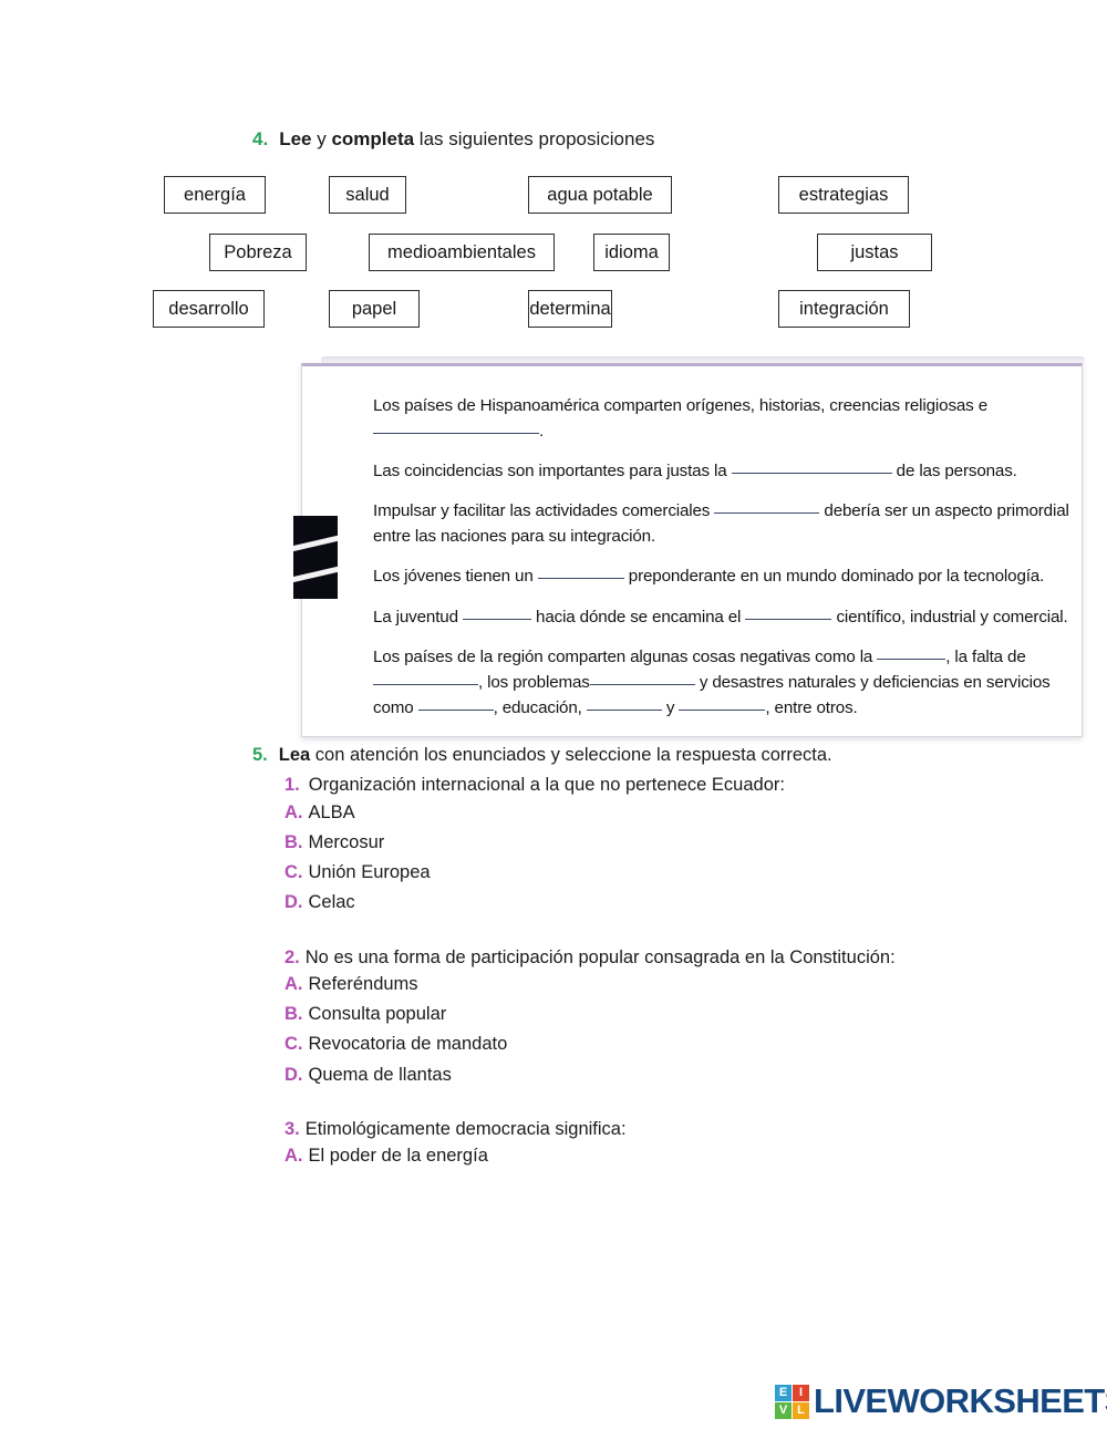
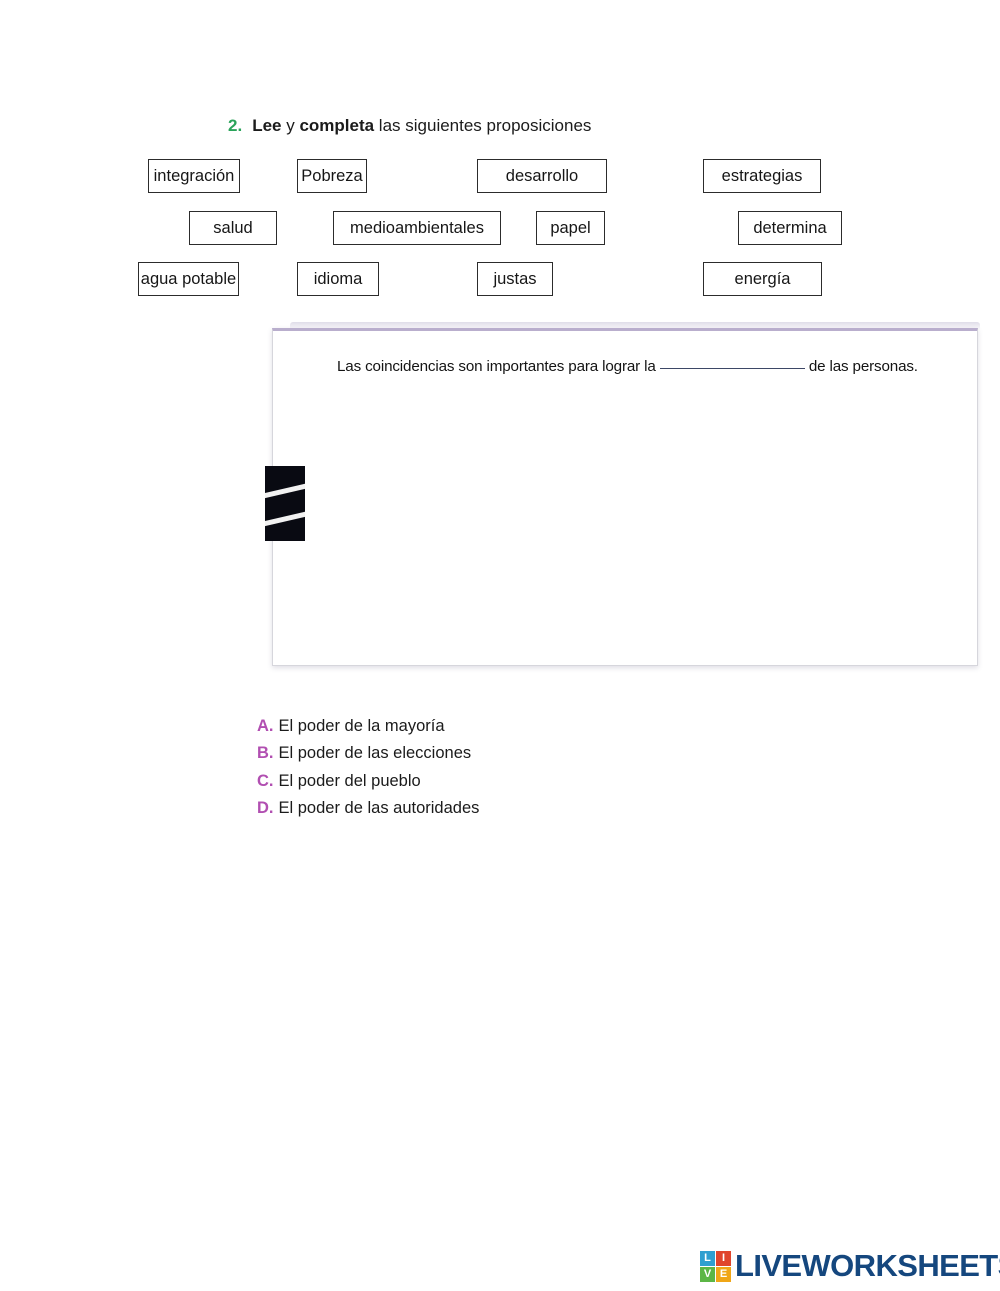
- 4. Lee y completa las siguientes proposiciones
+ 2. Lee y completa las siguientes proposiciones
- energía
+ integración
- salud
+ Pobreza
- agua potable
+ desarrollo
  estrategias
- Pobreza
+ salud
  medioambientales
- idioma
+ papel
- justas
+ determina
- desarrollo
+ agua potable
- papel
+ idioma
- determina
+ justas
- integración
+ energía
- Los países de Hispanoamérica comparten orígenes, historias, creencias religiosas e
- .
- Las coincidencias son importantes para justas la de las personas.
+ Las coincidencias son importantes para lograr la de las personas.
- Impulsar y facilitar las actividades comerciales debería ser un aspecto primordial entre las naciones para su integración.
- Los jóvenes tienen un preponderante en un mundo dominado por la tecnología.
- La juventud hacia dónde se encamina el científico, industrial y comercial.
- Los países de la región comparten algunas cosas negativas como la , la falta de , los problemas y desastres naturales y deficiencias en servicios como , educación, y , entre otros.
- 5. Lea con atención los enunciados y seleccione la respuesta correcta.
- 1. Organización internacional a la que no pertenece Ecuador:
- A. ALBA
- B. Mercosur
- C. Unión Europea
- D. Celac
- 2. No es una forma de participación popular consagrada en la Constitución:
- A. Referéndums
- B. Consulta popular
- C. Revocatoria de mandato
- D. Quema de llantas
- 3. Etimológicamente democracia significa:
- A. El poder de la energía
+ A. El poder de la mayoría
+ B. El poder de las elecciones
+ C. El poder del pueblo
+ D. El poder de las autoridades
- E
+ L
  I
  V
- L
+ E
  LIVEWORKSHEET
